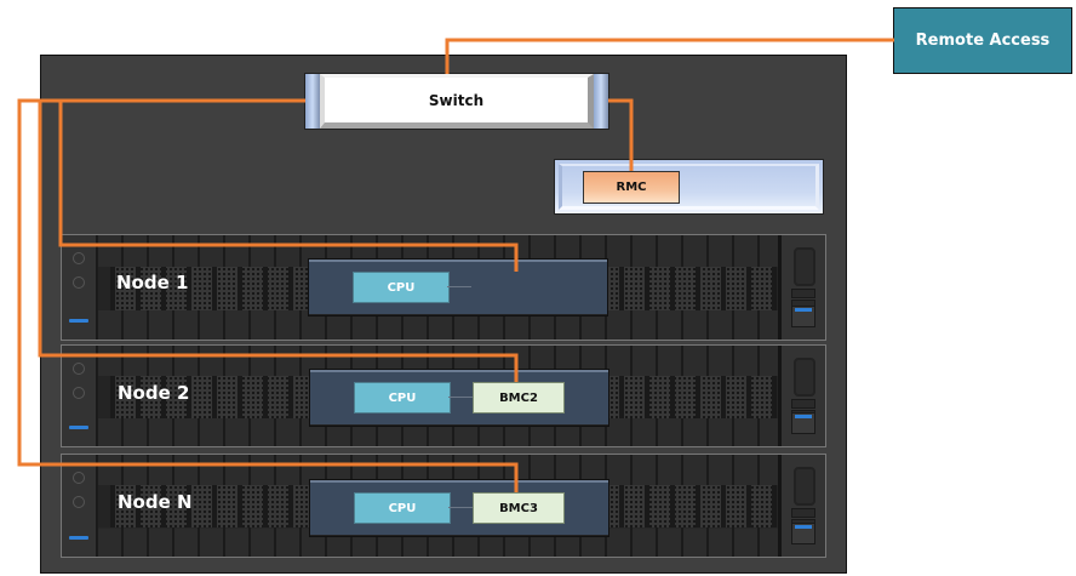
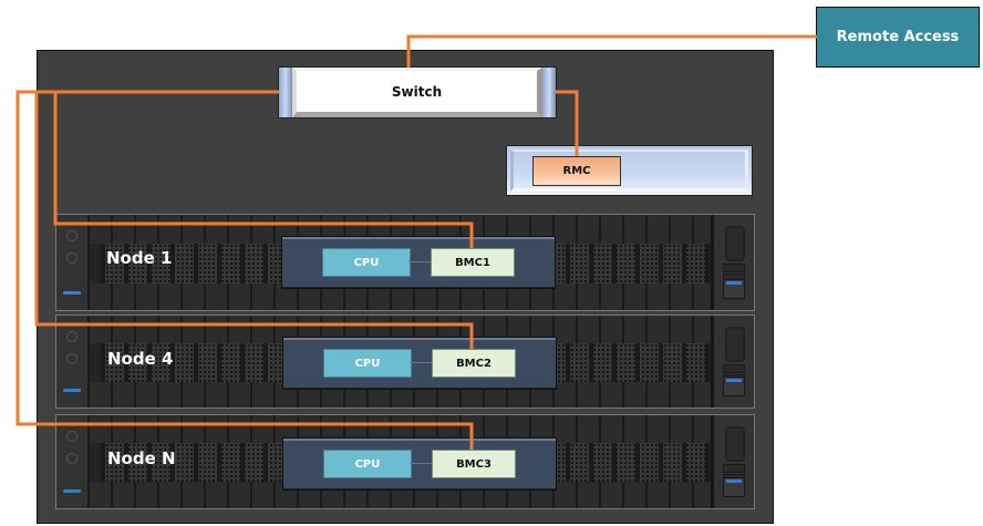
  Remote Access
  Switch
  RMC
  Node 1
  CPU
+ BMC1
- Node 2
+ Node 4
  CPU
  BMC2
  Node N
  CPU
  BMC3
